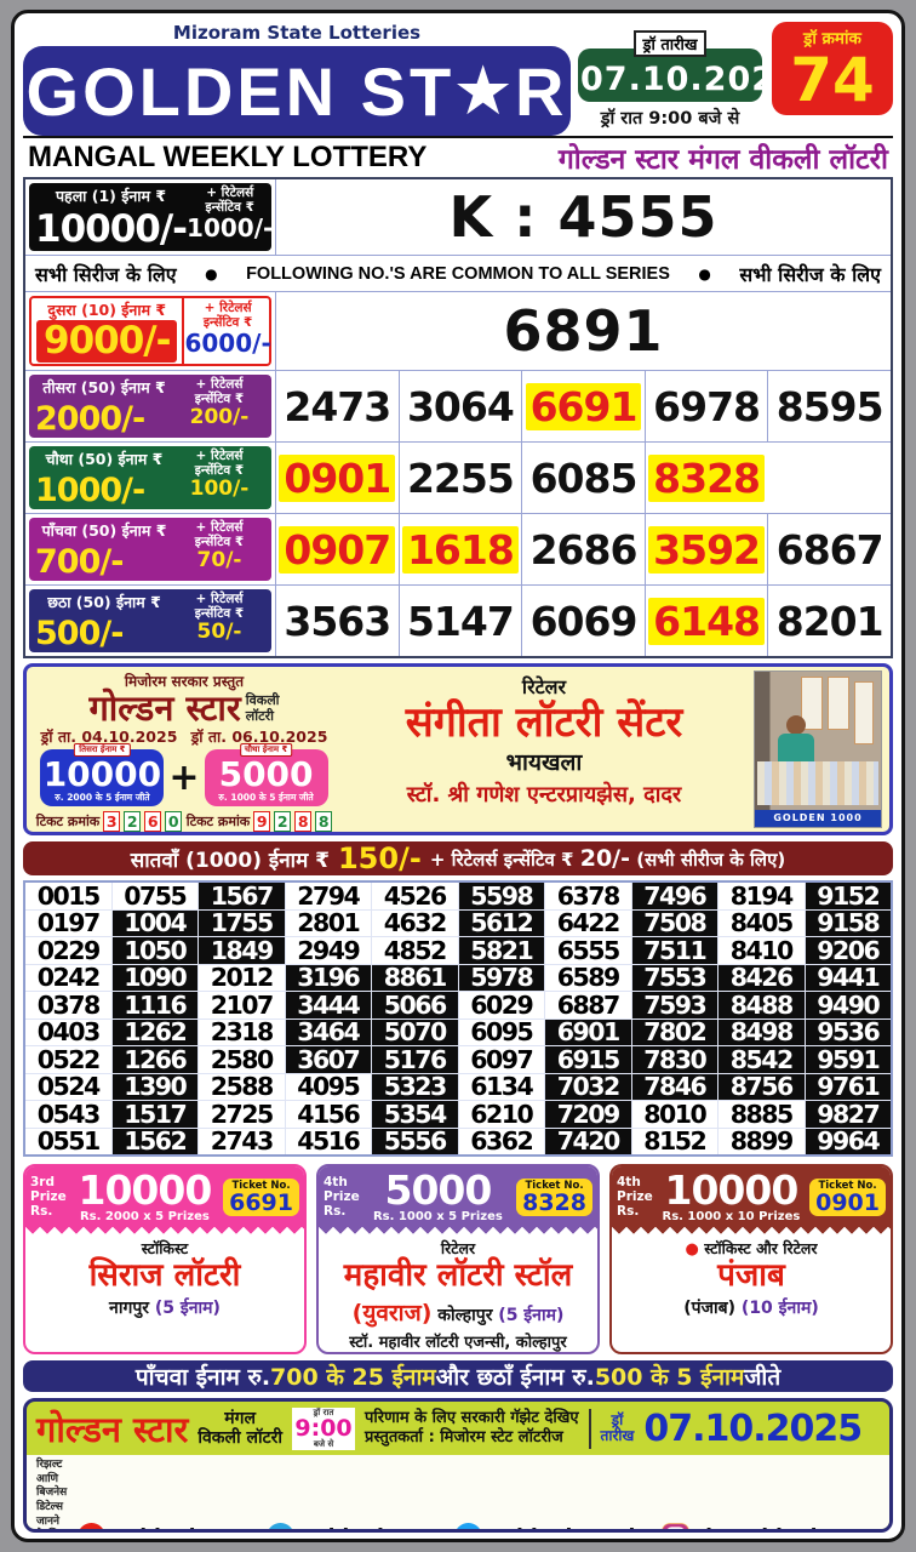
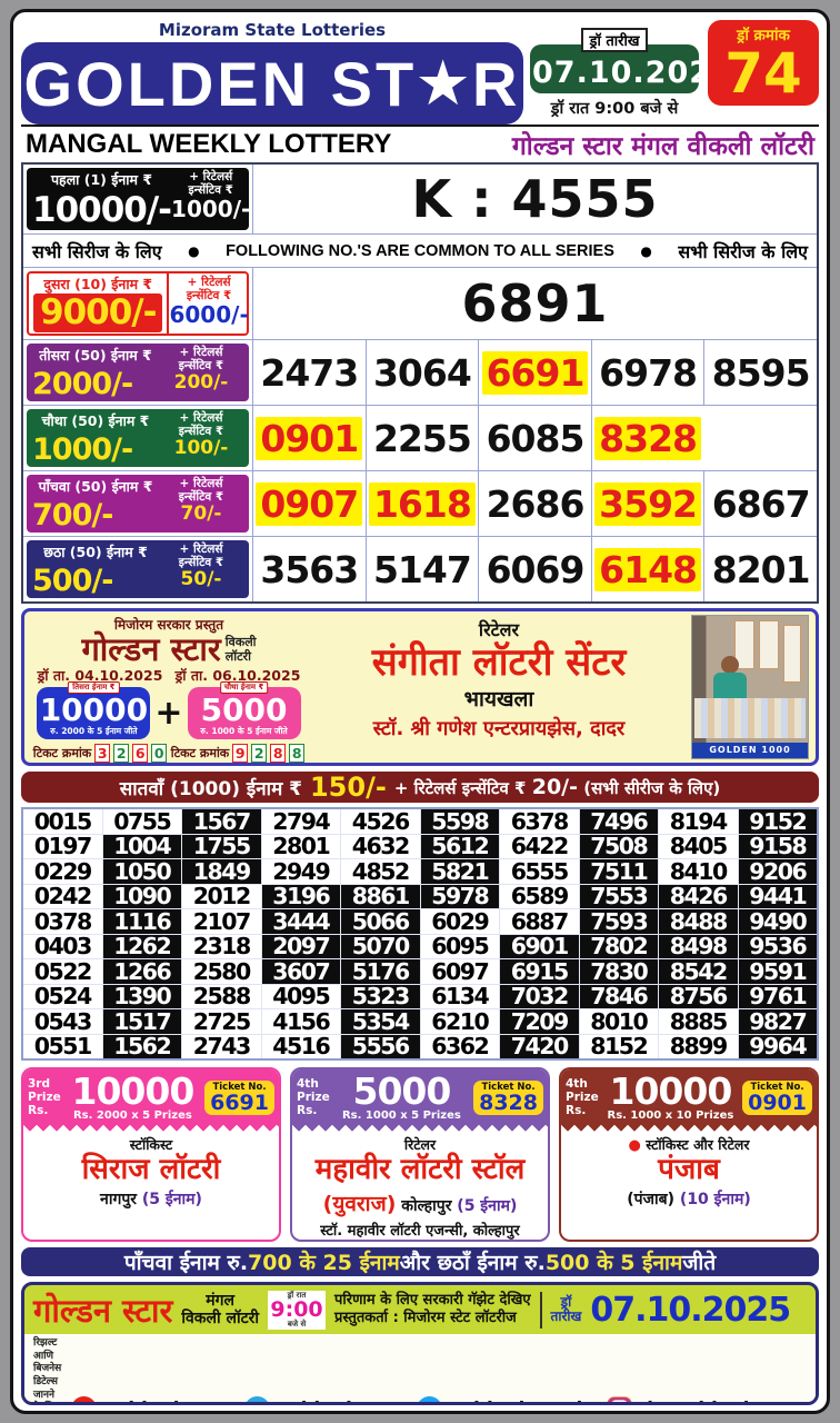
  Mizoram State Lotteries
  GOLDEN ST
  ★
  R
  ड्रॉ तारीख
  07.10.202
  ड्रॉ रात 9:00 बजे से
  ड्रॉ क्रमांक
  74
  MANGAL WEEKLY LOTTERY
  गोल्डन स्टार मंगल वीकली लॉटरी
  पहला (1) ईनाम ₹
  10000/-
  + रिटेलर्स
  इन्सेंटिव ₹
  1000/-
  K : 4555
  सभी सिरीज के लिए
  ●
  FOLLOWING NO.'S ARE COMMON TO ALL SERIES
  ●
  सभी सिरीज के लिए
  दुसरा (10) ईनाम ₹
  9000/-
  + रिटेलर्स
  इन्सेंटिव ₹
  6000/-
  6891
  तीसरा (50) ईनाम ₹
  2000/-
  + रिटेलर्स
  इन्सेंटिव ₹
  200/-
  2473
  3064
  6691
  6978
  8595
  चौथा (50) ईनाम ₹
  1000/-
  + रिटेलर्स
  इन्सेंटिव ₹
  100/-
  0901
  2255
  6085
  8328
  पाँचवा (50) ईनाम ₹
  700/-
  + रिटेलर्स
  इन्सेंटिव ₹
  70/-
  0907
  1618
  2686
  3592
  6867
  छठा (50) ईनाम ₹
  500/-
  + रिटेलर्स
  इन्सेंटिव ₹
  50/-
  3563
  5147
  6069
  6148
  8201
  मिजोरम सरकार प्रस्तुत
  गोल्डन स्टार
  विकली
  लॉटरी
  ड्रॉ ता. 04.10.2025
  ड्रॉ ता. 06.10.2025
  तिसरा ईनाम ₹
  10000
  रु. 2000 के 5 ईनाम जीते
  +
  चौथा ईनाम ₹
  5000
  रु. 1000 के 5 ईनाम जीते
  टिकट क्रमांक
  3
  2
  6
  0
  टिकट क्रमांक
  9
  2
  8
  8
  रिटेलर
  संगीता लॉटरी सेंटर
  भायखला
  स्टॉ. श्री गणेश एन्टरप्रायझेस, दादर
  GOLDEN 1000
  सातवाँ (1000) ईनाम ₹
  150/-
  + रिटेलर्स इन्सेंटिव ₹ 20/- (सभी सीरीज के लिए)
  0015
  0755
  1567
  2794
  4526
  5598
  6378
  7496
  8194
  9152
  0197
  1004
  1755
  2801
  4632
  5612
  6422
  7508
  8405
  9158
  0229
  1050
  1849
  2949
  4852
  5821
  6555
  7511
  8410
  9206
  0242
  1090
  2012
  3196
  8861
  5978
  6589
  7553
  8426
  9441
  0378
  1116
  2107
  3444
  5066
  6029
  6887
  7593
  8488
  9490
  0403
  1262
  2318
- 3464
+ 2097
  5070
  6095
  6901
  7802
  8498
  9536
  0522
  1266
  2580
  3607
  5176
  6097
  6915
  7830
  8542
  9591
  0524
  1390
  2588
  4095
  5323
  6134
  7032
  7846
  8756
  9761
  0543
  1517
  2725
  4156
  5354
  6210
  7209
  8010
  8885
  9827
  0551
  1562
  2743
  4516
  5556
  6362
  7420
  8152
  8899
  9964
  3rd
  Prize
  Rs.
  10000
  Rs. 2000 x 5 Prizes
  Ticket No.
  6691
  स्टॉकिस्ट
  सिराज लॉटरी
  नागपुर (5 ईनाम)
  4th
  Prize
  Rs.
  5000
  Rs. 1000 x 5 Prizes
  Ticket No.
  8328
  रिटेलर
  महावीर लॉटरी स्टॉल
  (युवराज) कोल्हापुर (5 ईनाम)
  स्टॉ. महावीर लॉटरी एजन्सी, कोल्हापुर
  4th
  Prize
  Rs.
  10000
  Rs. 1000 x 10 Prizes
  Ticket No.
  0901
  ● स्टॉकिस्ट और रिटेलर
  पंजाब
  (पंजाब) (10 ईनाम)
  पाँचवा ईनाम रु.
  700 के 25 ईनाम
  और छठाँ ईनाम रु.
  500 के 5 ईनाम
  जीते
  गोल्डन स्टार
  मंगल
  विकली लॉटरी
  ड्रॉ रात
  9:00
  बजे से
  परिणाम के लिए सरकारी गॅझेट देखिए
  प्रस्तुतकर्ता : मिजोरम स्टेट लॉटरीज
  ड्रॉ
  तारीख
  07.10.2025
  रिझल्ट आणि बिजनेस डिटेल्स जानने
